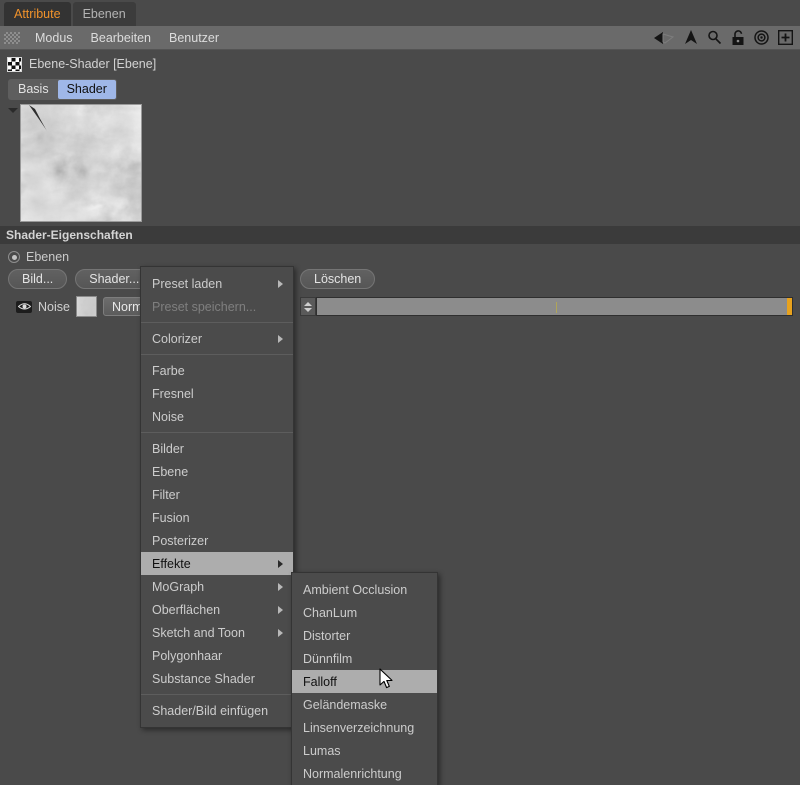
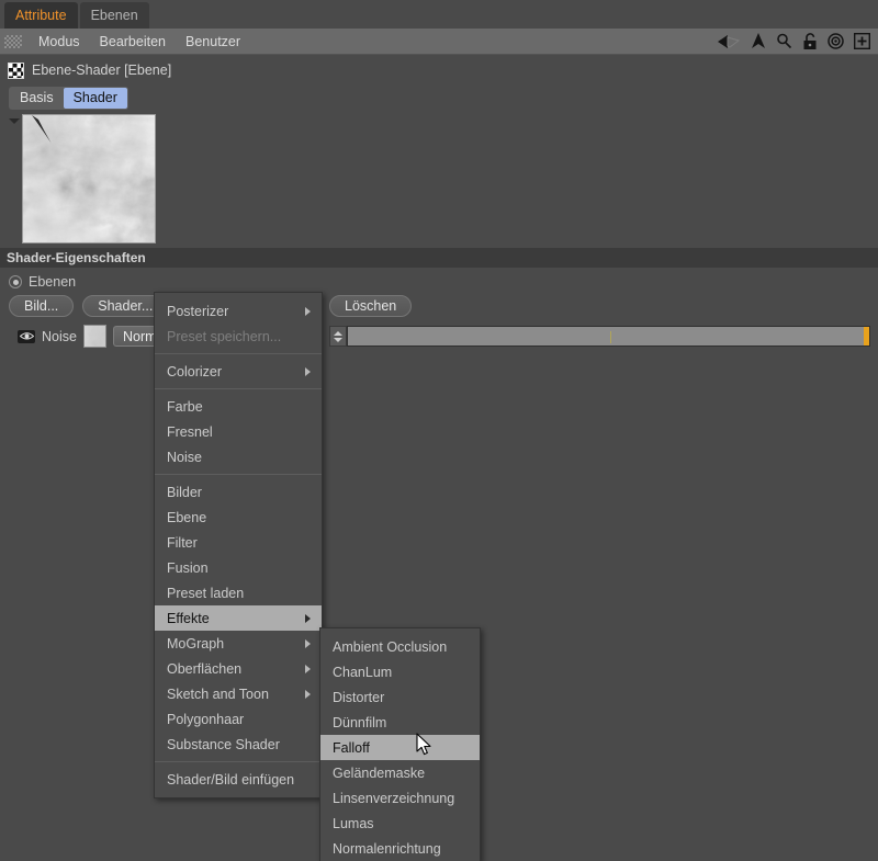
  Attribute
  Ebenen
  Modus
  Bearbeiten
  Benutzer
  Ebene-Shader [Ebene]
  Basis
  Shader
  Shader-Eigenschaften
  Ebenen
  Bild...
  Shader...
  Löschen
  Noise
- Preset laden
+ Posterizer
  Preset speichern...
  Colorizer
  Farbe
  Fresnel
  Noise
  Bilder
  Ebene
  Filter
  Fusion
- Posterizer
+ Preset laden
  Effekte
  MoGraph
  Oberflächen
  Sketch and Toon
  Polygonhaar
  Substance Shader
  Shader/Bild einfügen
  Ambient Occlusion
  ChanLum
  Distorter
  Dünnfilm
  Falloff
  Geländemaske
  Linsenverzeichnung
  Lumas
  Normalenrichtung
